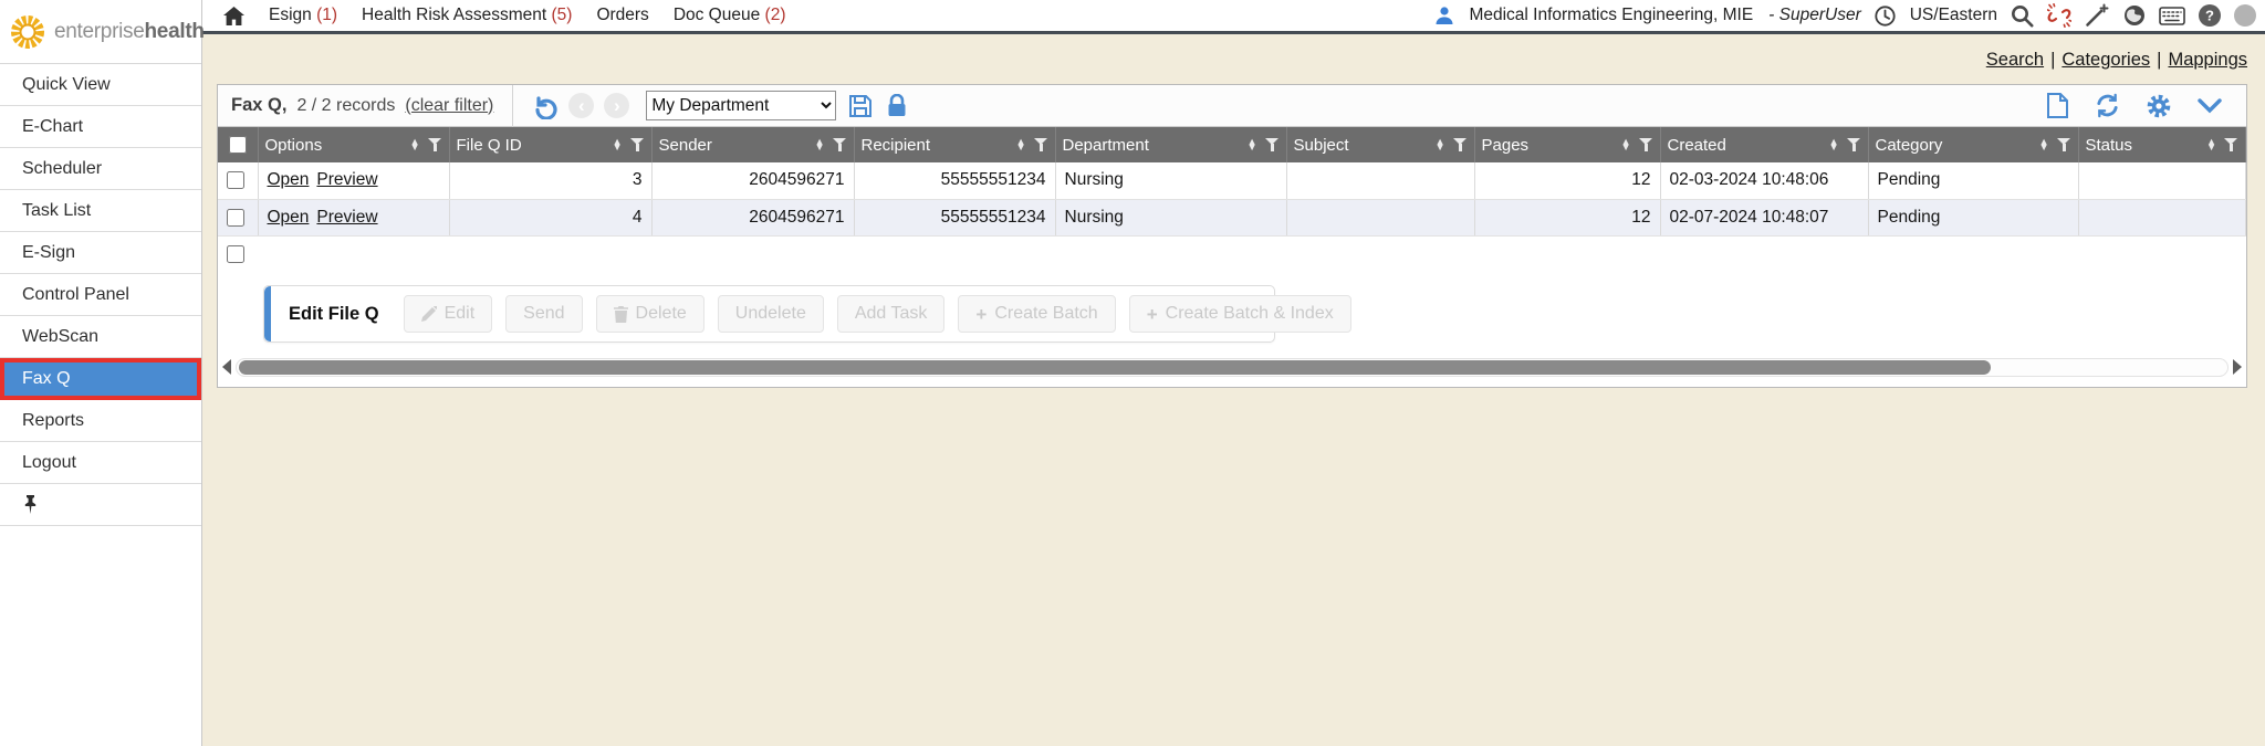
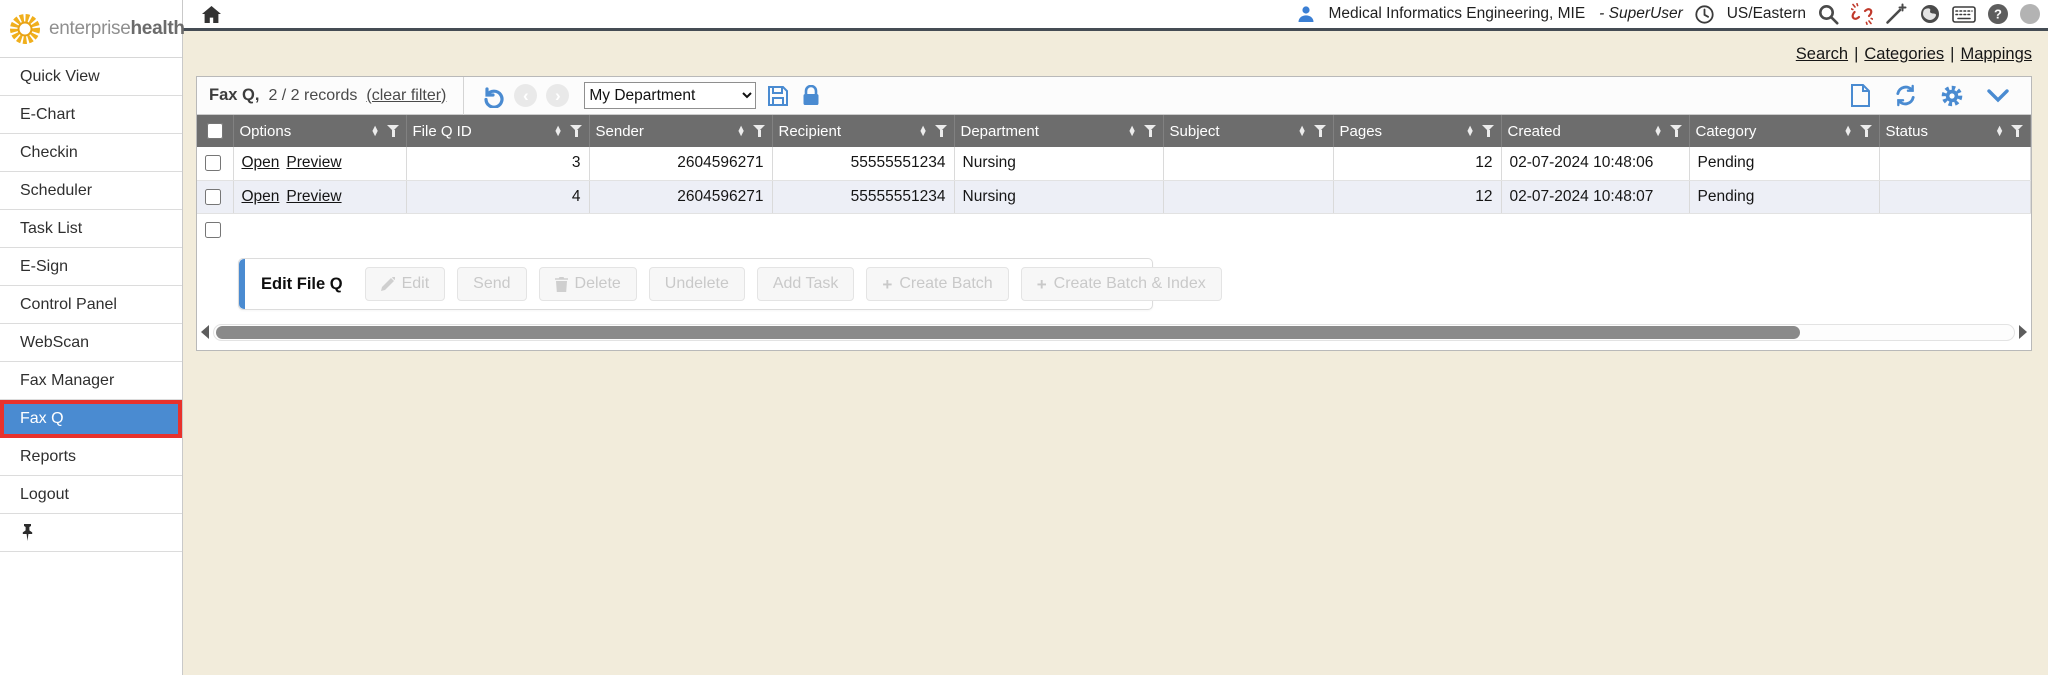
  enterprisehealth
  Quick View
  E-Chart
+ Checkin
  Scheduler
  Task List
  E-Sign
  Control Panel
  WebScan
+ Fax Manager
  Fax Q
  Reports
  Logout
- Esign (1)
- Health Risk Assessment (5)
- Orders
- Doc Queue (2)
  Medical Informatics Engineering, MIE
  - SuperUser
  US/Eastern
  ?
  Search | Categories | Mappings
  Fax Q,
  2 / 2 records
  (clear filter)
  My Department
  	Options	File Q ID	Sender	Recipient	Department	Subject	Pages	Created	Category	Status
- 	Open Preview	3	2604596271	55555551234	Nursing		12	02-03-2024 10:48:06	Pending
+ 	Open Preview	3	2604596271	55555551234	Nursing		12	02-07-2024 10:48:06	Pending
  	Open Preview	4	2604596271	55555551234	Nursing		12	02-07-2024 10:48:07	Pending
  Edit File Q
  Edit
  Send
  Delete
  Undelete
  Add Task
  +
  Create Batch
  +
  Create Batch & Index
